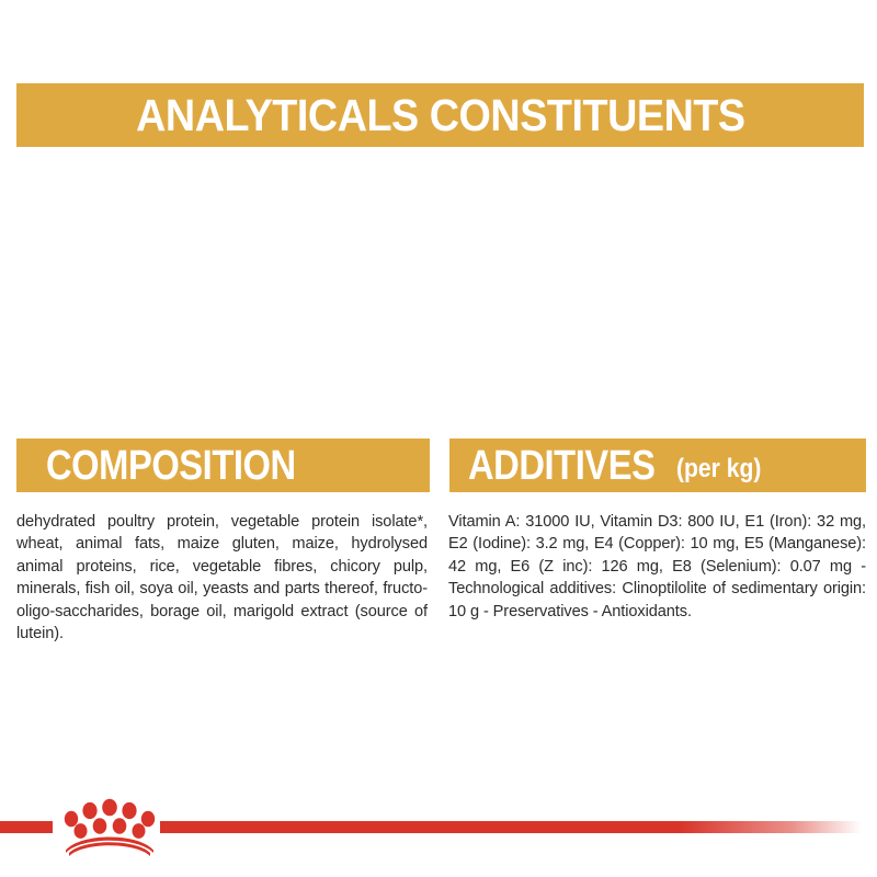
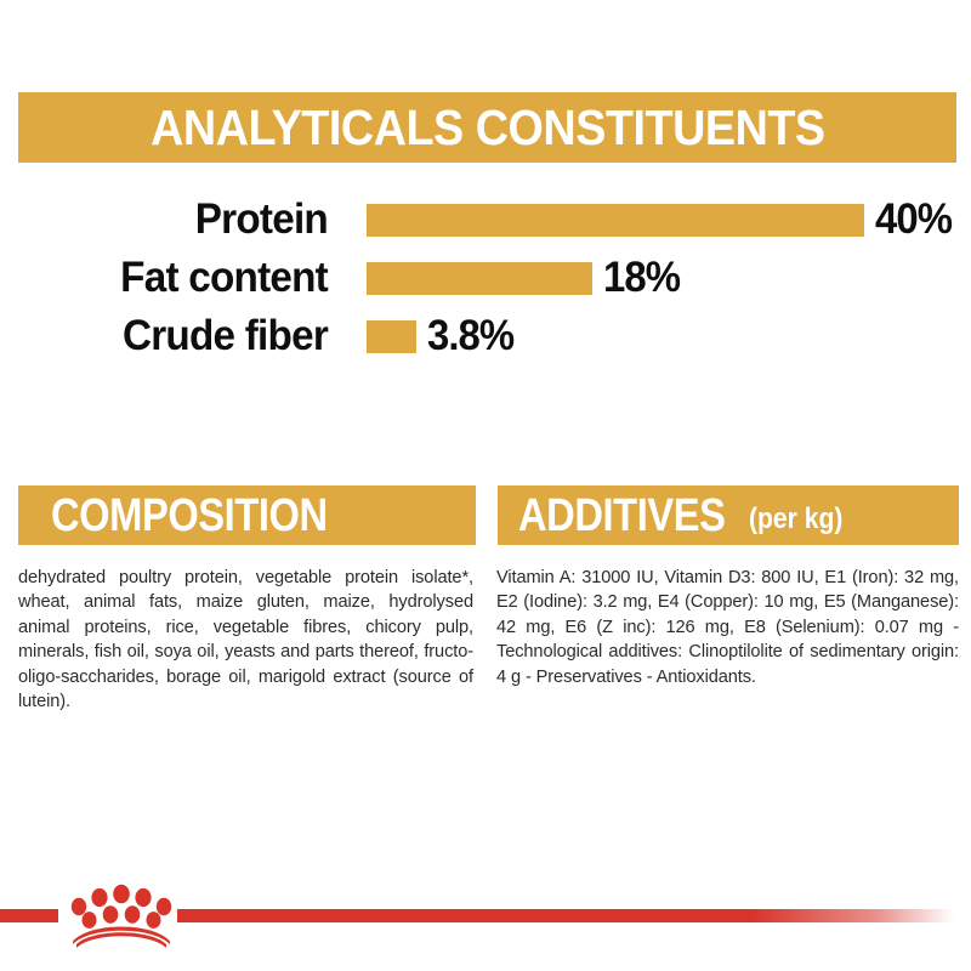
  ANALYTICALS CONSTITUENTS
+ Protein
+ 40%
+ Fat content
+ 18%
+ Crude fiber
+ 3.8%
  COMPOSITION
  dehydrated poultry protein, vegetable protein isolate*, wheat, animal fats, maize gluten, maize, hydrolysed animal proteins, rice, vegetable fibres, chicory pulp, minerals, fish oil, soya oil, yeasts and parts thereof, fructo-oligo-saccharides, borage oil, marigold extract (source of lutein).
  ADDITIVES
  (per kg)
- Vitamin A: 31000 IU, Vitamin D3: 800 IU, E1 (Iron): 32 mg, E2 (Iodine): 3.2 mg, E4 (Copper): 10 mg, E5 (Manganese): 42 mg, E6 (Z inc): 126 mg, E8 (Selenium): 0.07 mg -Technological additives: Clinoptilolite of sedimentary origin: 10 g - Preservatives - Antioxidants.
+ Vitamin A: 31000 IU, Vitamin D3: 800 IU, E1 (Iron): 32 mg, E2 (Iodine): 3.2 mg, E4 (Copper): 10 mg, E5 (Manganese): 42 mg, E6 (Z inc): 126 mg, E8 (Selenium): 0.07 mg -Technological additives: Clinoptilolite of sedimentary origin: 4 g - Preservatives - Antioxidants.
